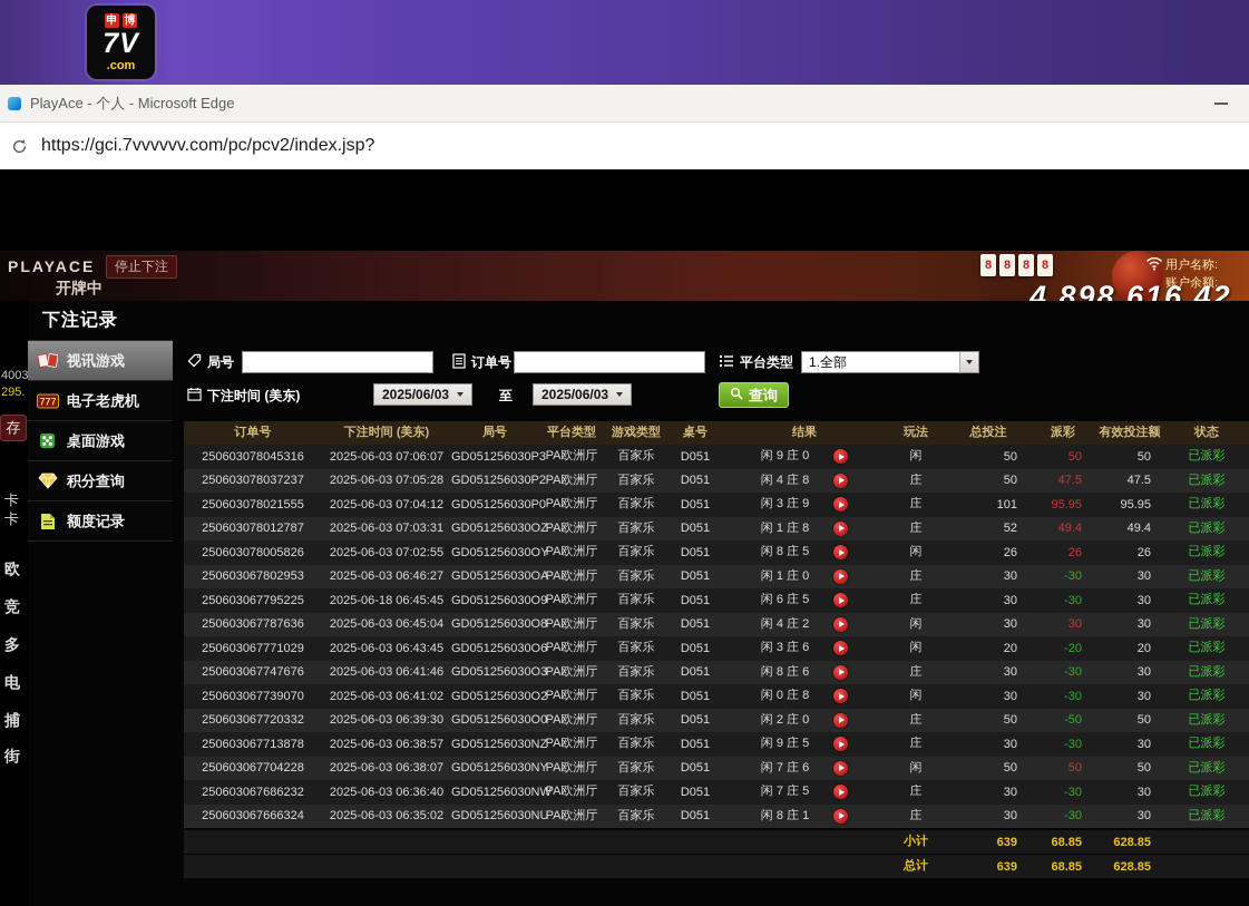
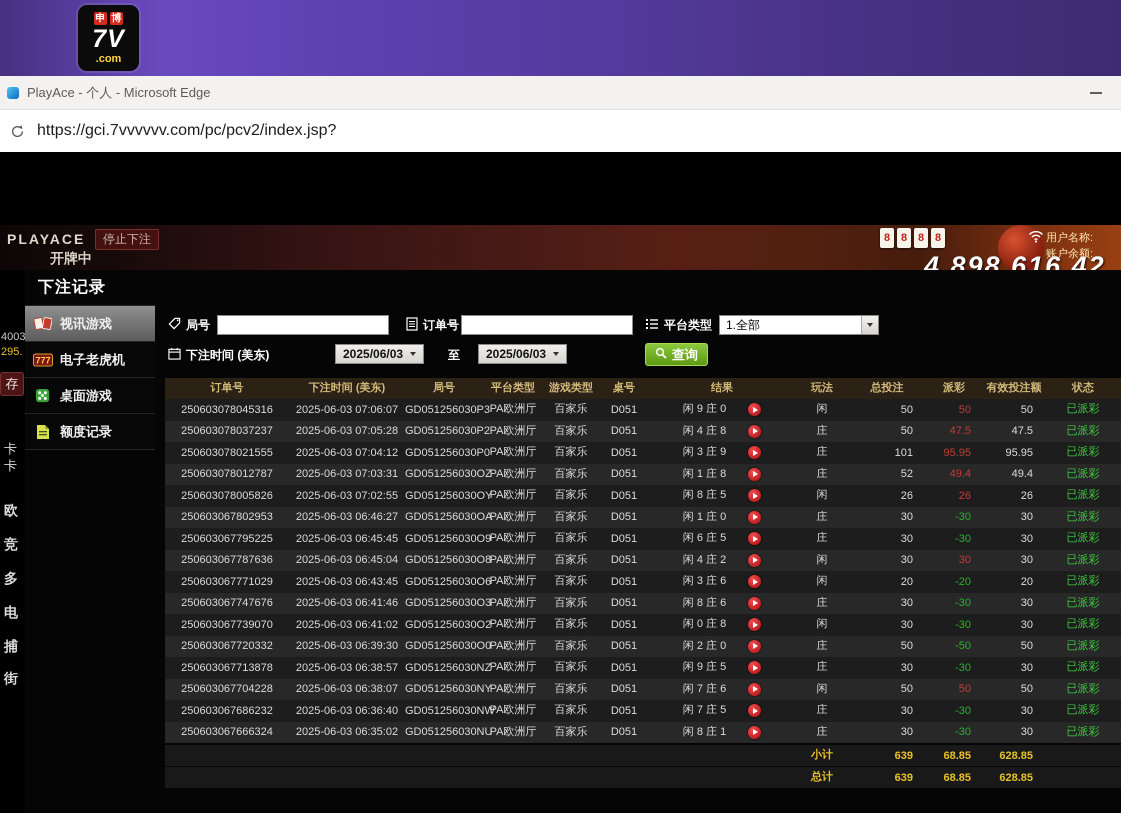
  申
  博
  7V
  .com
  PlayAce - 个人 - Microsoft Edge
  https://gci.7vvvvvv.com/pc/pcv2/index.jsp?
  PLAYACE
  停止下注
  开牌中
  8
  8
  8
  8
  用户名称:
  账户余额:
  4,898,616.42
  4003
  295.
  存
  卡
  卡
  欧
  竞
  多
  电
  捕
  街
  下注记录
  视讯游戏
  777
  电子老虎机
  桌面游戏
- 积分查询
  额度记录
  局号
  订单号
  平台类型
  1.全部
  下注时间 (美东)
  2025/06/03
  至
  2025/06/03
  查询
  订单号
  下注时间 (美东)
  局号
  平台类型
  游戏类型
  桌号
  结果
  玩法
  总投注
  派彩
  有效投注额
  状态
  250603078045316
  2025-06-03 07:06:07
  GD051256030P
  PA欧洲厅
  百家乐
  D051
  闲 9 庄 0
  闲
  50
  50
  50
  已派彩
  250603078037237
  2025-06-03 07:05:28
  GD051256030P
  PA欧洲厅
  百家乐
  D051
  闲 4 庄 8
  庄
  50
  47.5
  47.5
  已派彩
  250603078021555
  2025-06-03 07:04:12
  GD051256030P
  PA欧洲厅
  百家乐
  D051
  闲 3 庄 9
  庄
  101
  95.95
  95.95
  已派彩
  250603078012787
  2025-06-03 07:03:31
  GD051256030O
  PA欧洲厅
  百家乐
  D051
  闲 1 庄 8
  庄
  52
  49.4
  49.4
  已派彩
  250603078005826
  2025-06-03 07:02:55
  GD051256030O
  PA欧洲厅
  百家乐
  D051
  闲 8 庄 5
  闲
  26
  26
  26
  已派彩
  250603067802953
  2025-06-03 06:46:27
  GD051256030O
  PA欧洲厅
  百家乐
  D051
  闲 1 庄 0
  庄
  30
  -30
  30
  已派彩
  250603067795225
- 2025-06-18 06:45:45
+ 2025-06-03 06:45:45
  GD051256030O
  PA欧洲厅
  百家乐
  D051
  闲 6 庄 5
  庄
  30
  -30
  30
  已派彩
  250603067787636
  2025-06-03 06:45:04
  GD051256030O
  PA欧洲厅
  百家乐
  D051
  闲 4 庄 2
  闲
  30
  30
  30
  已派彩
  250603067771029
  2025-06-03 06:43:45
  GD051256030O
  PA欧洲厅
  百家乐
  D051
  闲 3 庄 6
  闲
  20
  -20
  20
  已派彩
  250603067747676
  2025-06-03 06:41:46
  GD051256030O
  PA欧洲厅
  百家乐
  D051
  闲 8 庄 6
  庄
  30
  -30
  30
  已派彩
  250603067739070
  2025-06-03 06:41:02
  GD051256030O
  PA欧洲厅
  百家乐
  D051
  闲 0 庄 8
  闲
  30
  -30
  30
  已派彩
  250603067720332
  2025-06-03 06:39:30
  GD051256030O
  PA欧洲厅
  百家乐
  D051
  闲 2 庄 0
  庄
  50
  -50
  50
  已派彩
  250603067713878
  2025-06-03 06:38:57
  GD051256030N
  PA欧洲厅
  百家乐
  D051
  闲 9 庄 5
  庄
  30
  -30
  30
  已派彩
  250603067704228
  2025-06-03 06:38:07
  GD051256030N
  PA欧洲厅
  百家乐
  D051
  闲 7 庄 6
  闲
  50
  50
  50
  已派彩
  250603067686232
  2025-06-03 06:36:40
  GD051256030N
  PA欧洲厅
  百家乐
  D051
  闲 7 庄 5
  庄
  30
  -30
  30
  已派彩
  250603067666324
  2025-06-03 06:35:02
  GD051256030N
  PA欧洲厅
  百家乐
  D051
  闲 8 庄 1
  庄
  30
  -30
  30
  已派彩
  小计
  639
  68.85
  628.85
  总计
  639
  68.85
  628.85
